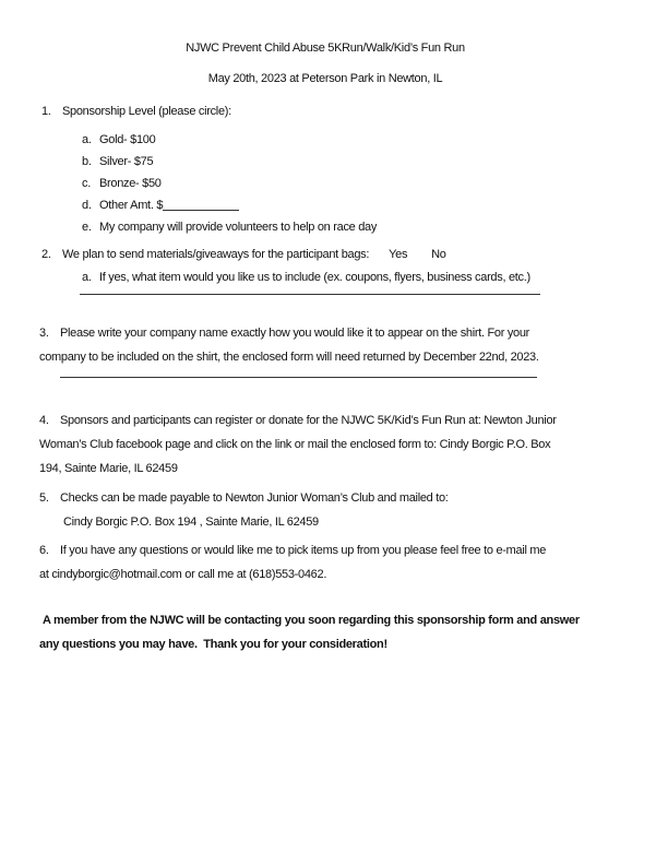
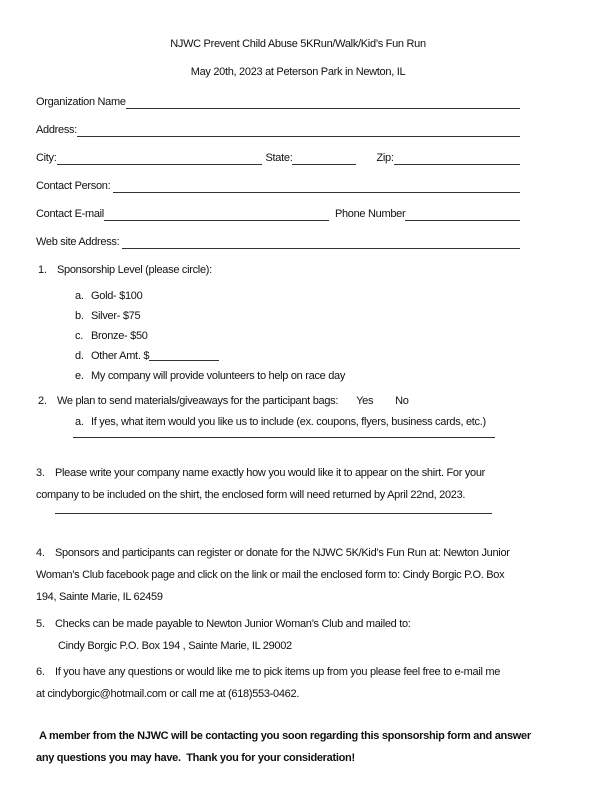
  NJWC Prevent Child Abuse 5KRun/Walk/Kid’s Fun Run
  May 20th, 2023 at Peterson Park in Newton, IL
+ Organization Name
+ Address:
+ City:
+ State:
+ Zip:
+ Contact Person:
+ Contact E-mail
+ Phone Number
+ Web site Address:
  1.
  Sponsorship Level (please circle):
  a.
  Gold- $100
  b.
  Silver- $75
  c.
  Bronze- $50
  d.
  Other Amt. $
  e.
  My company will provide volunteers to help on race day
  2.
  We plan to send materials/giveaways for the participant bags:
  Yes
  No
  a.
  If yes, what item would you like us to include (ex. coupons, flyers, business cards, etc.)
  3.
  Please write your company name exactly how you would like it to appear on the shirt. For your
- company to be included on the shirt, the enclosed form will need returned by December 22nd, 2023.
+ company to be included on the shirt, the enclosed form will need returned by April 22nd, 2023.
  4.
  Sponsors and participants can register or donate for the NJWC 5K/Kid’s Fun Run at: Newton Junior
  Woman’s Club facebook page and click on the link or mail the enclosed form to: Cindy Borgic P.O. Box
  194, Sainte Marie, IL 62459
  5.
  Checks can be made payable to Newton Junior Woman’s Club and mailed to:
- Cindy Borgic P.O. Box 194 , Sainte Marie, IL 62459
+ Cindy Borgic P.O. Box 194 , Sainte Marie, IL 29002
  6.
  If you have any questions or would like me to pick items up from you please feel free to e-mail me
  at cindyborgic@hotmail.com or call me at (618)553-0462.
  A member from the NJWC will be contacting you soon regarding this sponsorship form and answer
  any questions you may have. Thank you for your consideration!
